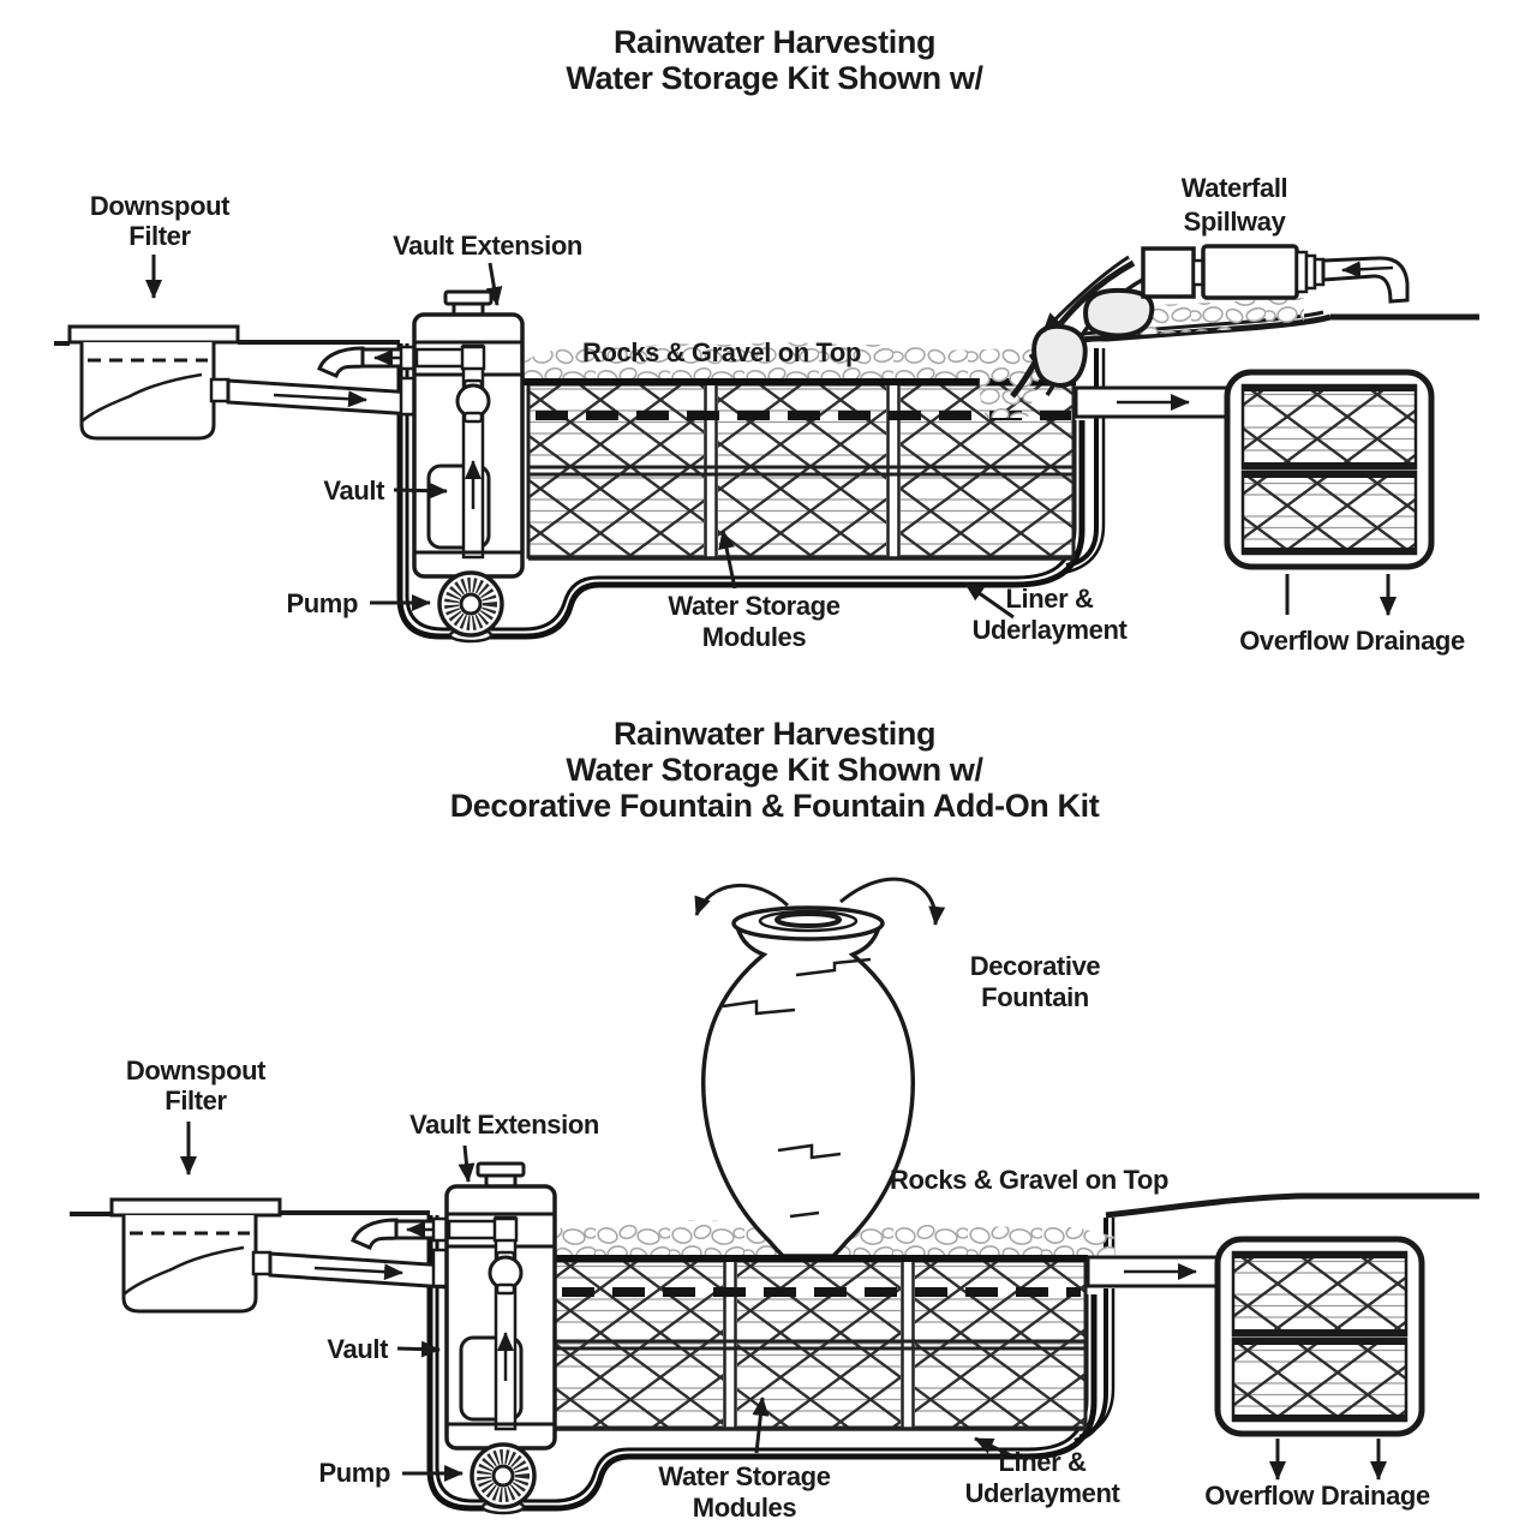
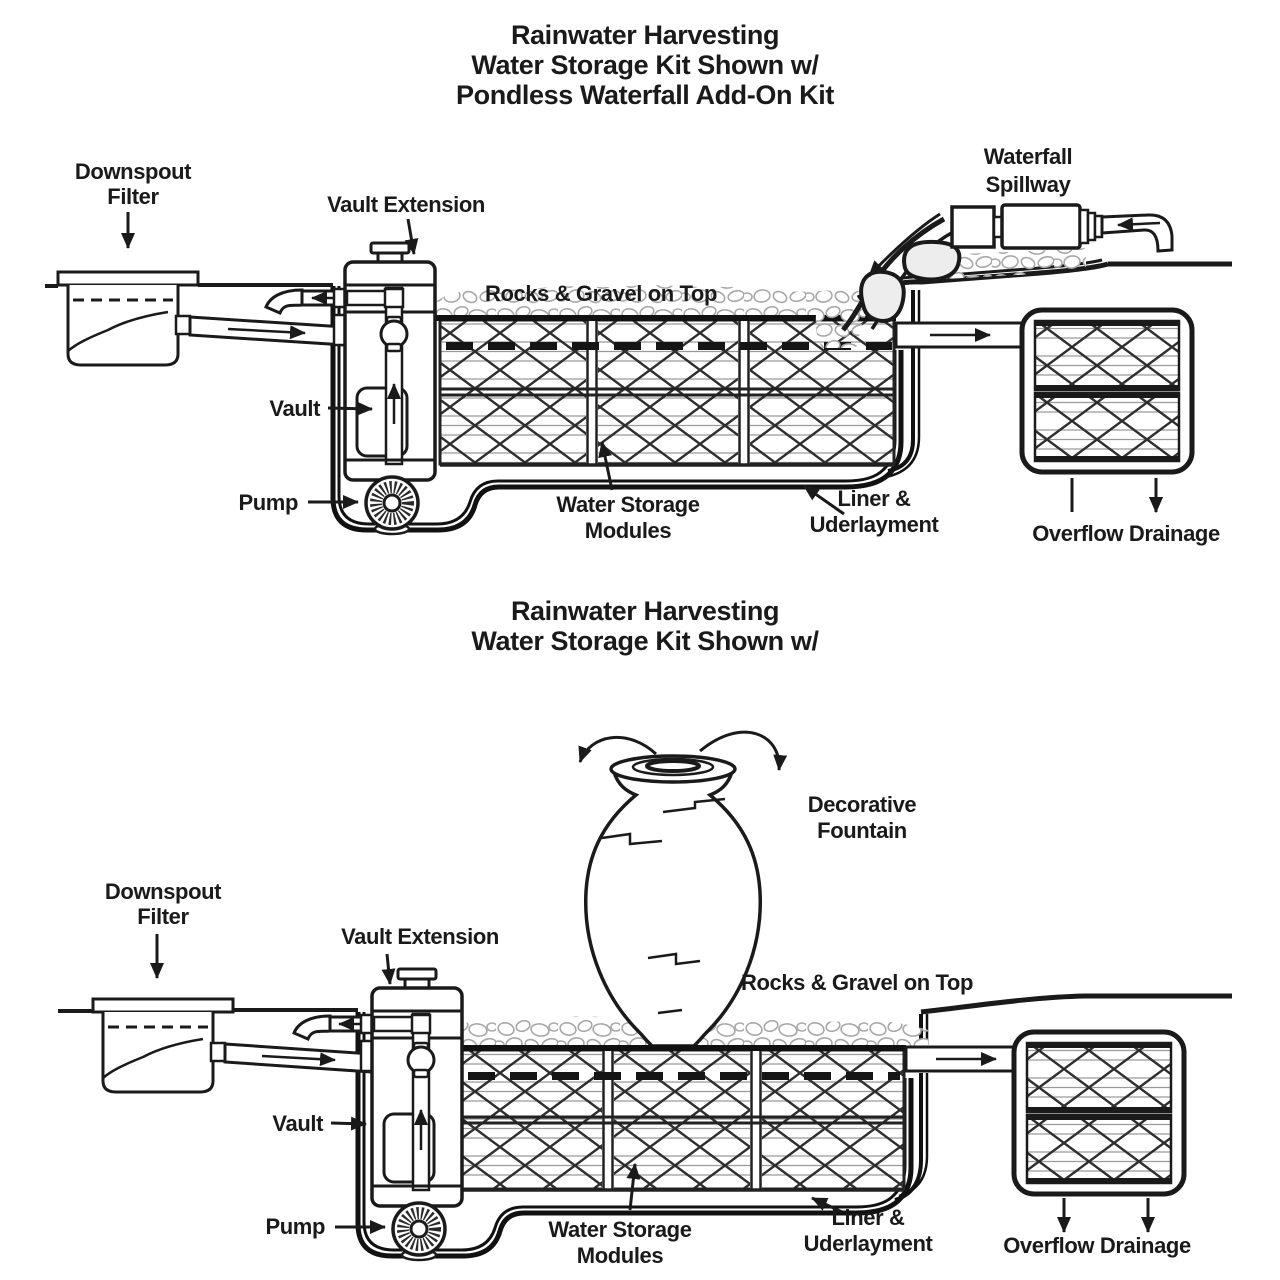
  Rainwater Harvesting
  Water Storage Kit Shown w/
+ Pondless Waterfall Add-On Kit
  Downspout
  Filter
  Vault Extension
  Waterfall
  Spillway
  Rocks & Gravel on Top
  Vault
  Pump
  Water Storage
  Modules
  Liner &
  Uderlayment
  Overflow Drainage
  Rainwater Harvesting
  Water Storage Kit Shown w/
- Decorative Fountain & Fountain Add-On Kit
  Downspout
  Filter
  Vault Extension
  Decorative
  Fountain
  Rocks & Gravel on Top
  Vault
  Pump
  Water Storage
  Modules
  Liner &
  Uderlayment
  Overflow Drainage
